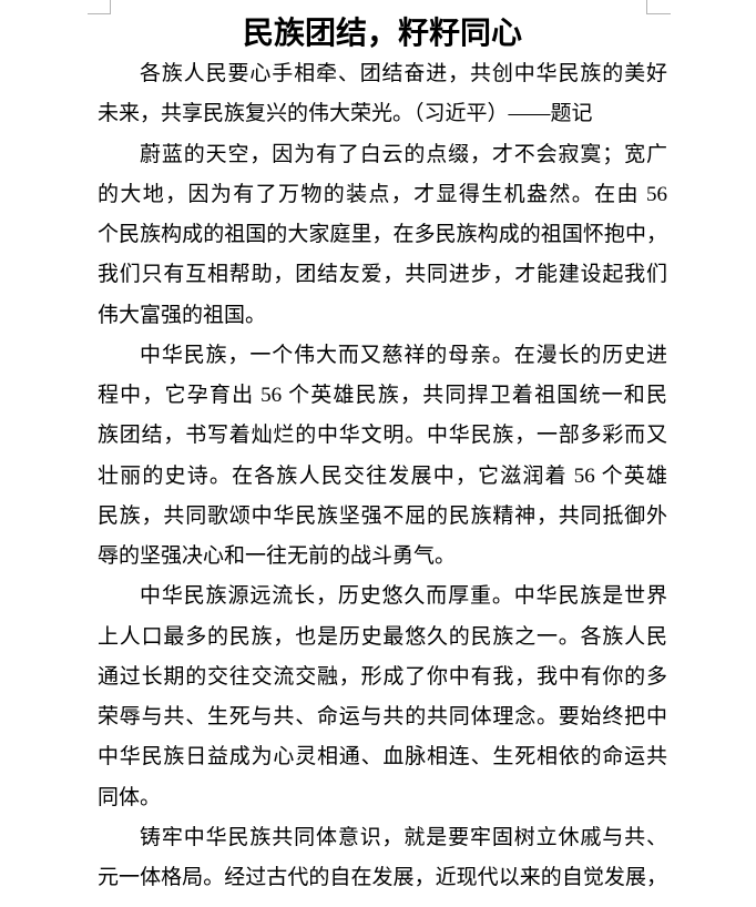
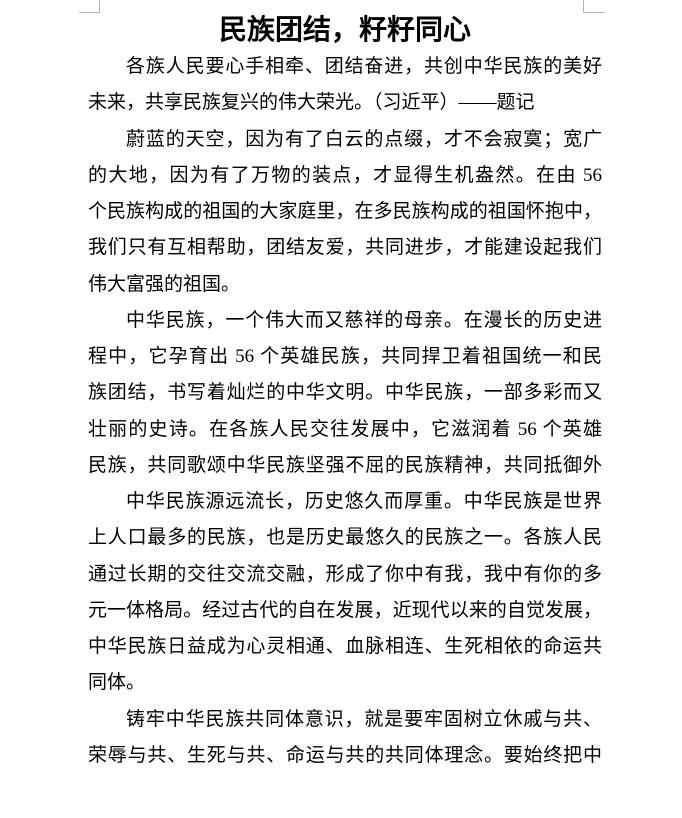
  民族团结，籽籽同心
  各族人民要心手相牵、团结奋进，共创中华民族的美好
  未来，共享民族复兴的伟大荣光。（习近平）——题记
  蔚蓝的天空，因为有了白云的点缀，才不会寂寞；宽广
  的大地，因为有了万物的装点，才显得生机盎然。在由 56
  个民族构成的祖国的大家庭里，在多民族构成的祖国怀抱中，
  我们只有互相帮助，团结友爱，共同进步，才能建设起我们
  伟大富强的祖国。
  中华民族，一个伟大而又慈祥的母亲。在漫长的历史进
  程中，它孕育出 56 个英雄民族，共同捍卫着祖国统一和民
  族团结，书写着灿烂的中华文明。中华民族，一部多彩而又
  壮丽的史诗。在各族人民交往发展中，它滋润着 56 个英雄
  民族，共同歌颂中华民族坚强不屈的民族精神，共同抵御外
- 辱的坚强决心和一往无前的战斗勇气。
  中华民族源远流长，历史悠久而厚重。中华民族是世界
  上人口最多的民族，也是历史最悠久的民族之一。各族人民
  通过长期的交往交流交融，形成了你中有我，我中有你的多
- 荣辱与共、生死与共、命运与共的共同体理念。要始终把中
+ 元一体格局。经过古代的自在发展，近现代以来的自觉发展，
  中华民族日益成为心灵相通、血脉相连、生死相依的命运共
  同体。
  铸牢中华民族共同体意识，就是要牢固树立休戚与共、
- 元一体格局。经过古代的自在发展，近现代以来的自觉发展，
+ 荣辱与共、生死与共、命运与共的共同体理念。要始终把中
